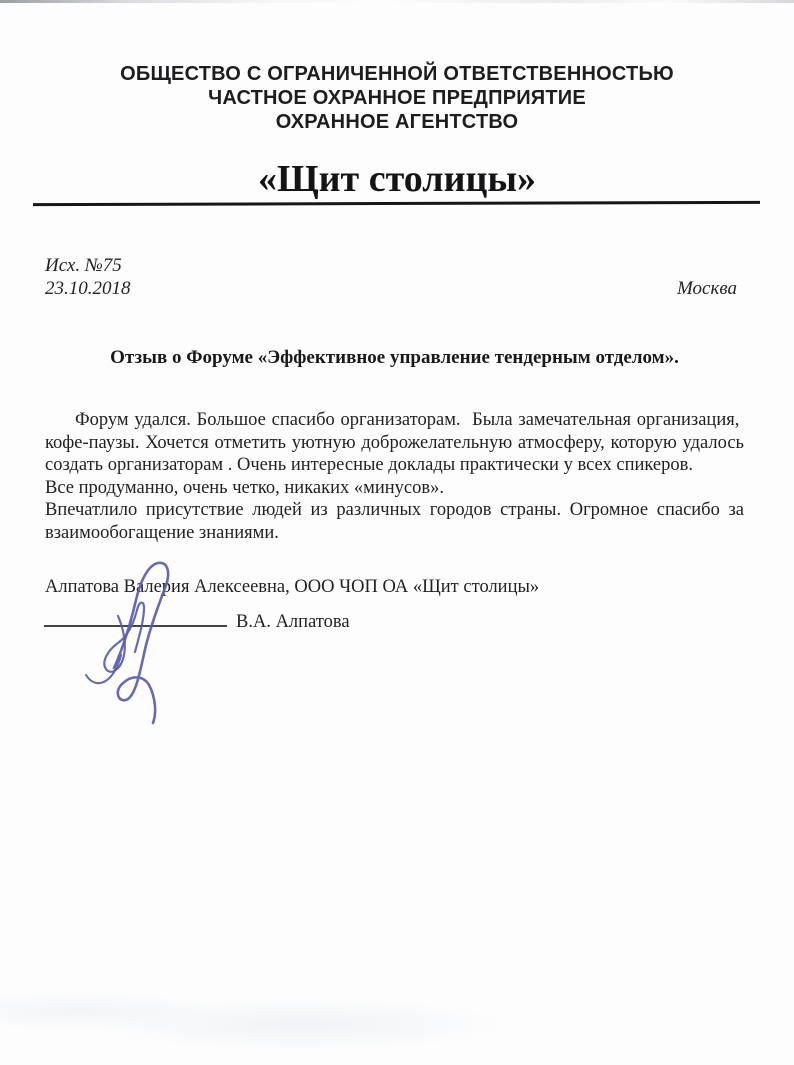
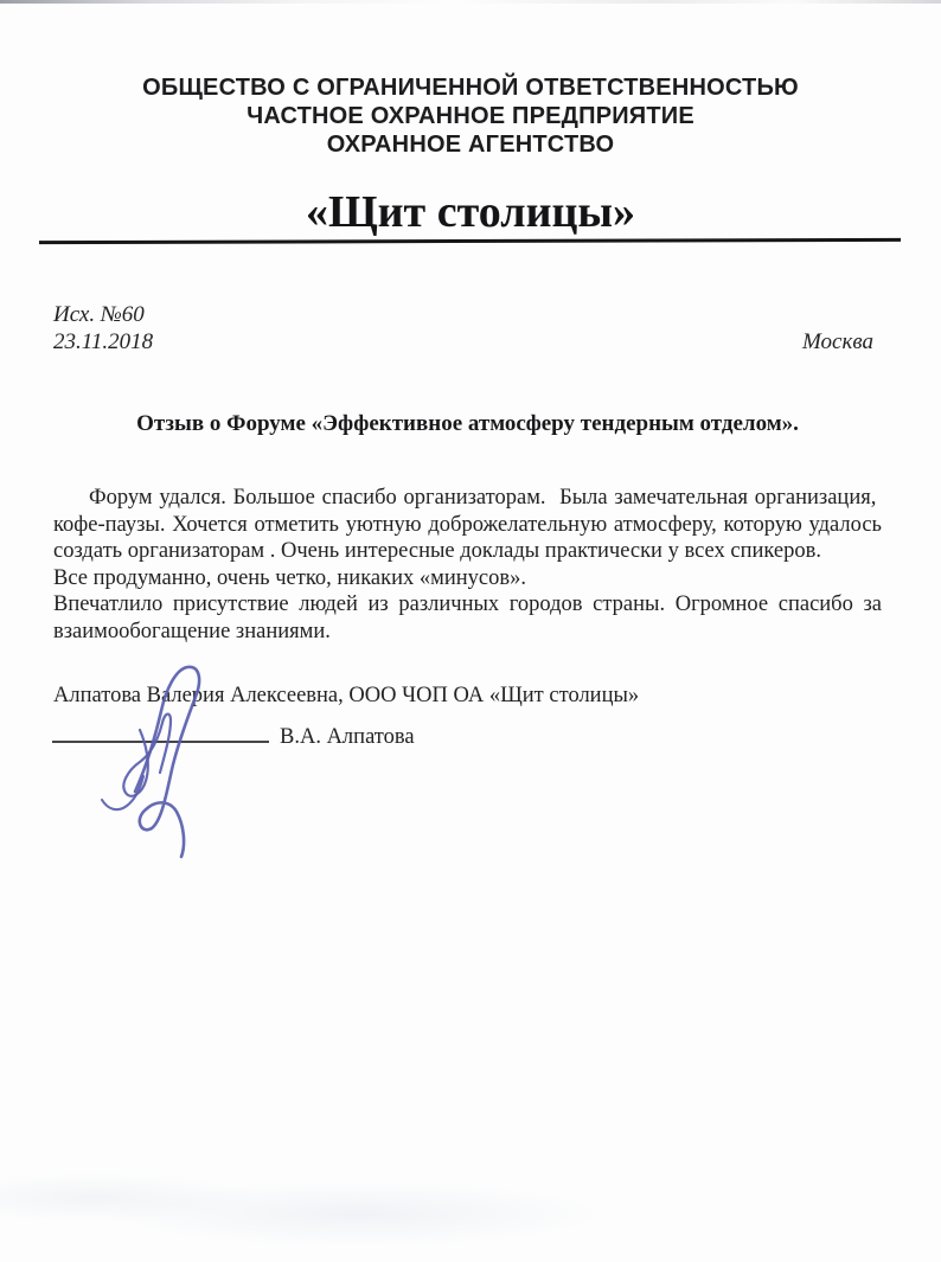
  ОБЩЕСТВО С ОГРАНИЧЕННОЙ ОТВЕТСТВЕННОСТЬЮ
  ЧАСТНОЕ ОХРАННОЕ ПРЕДПРИЯТИЕ
  ОХРАННОЕ АГЕНТСТВО
  «Щит столицы»
- Исх. №75
+ Исх. №60
- 23.10.2018
+ 23.11.2018
  Москва
- Отзыв о Форуме «Эффективное управление тендерным отделом».
+ Отзыв о Форуме «Эффективное атмосферу тендерным отделом».
  Форум удался. Большое спасибо организаторам. Была замечательная организация, кофе-паузы. Хочется отметить уютную доброжелательную атмосферу, которую удалось создать организаторам . Очень интересные доклады практически у всех спикеров.
  Все продуманно, очень четко, никаких «минусов».
  Впечатлило присутствие людей из различных городов страны. Огромное спасибо за взаимообогащение знаниями.
  Алпатова Влеия Алексеевна, ООО ЧОП ОА «Щит столицы»
  В.А. Алпатова
